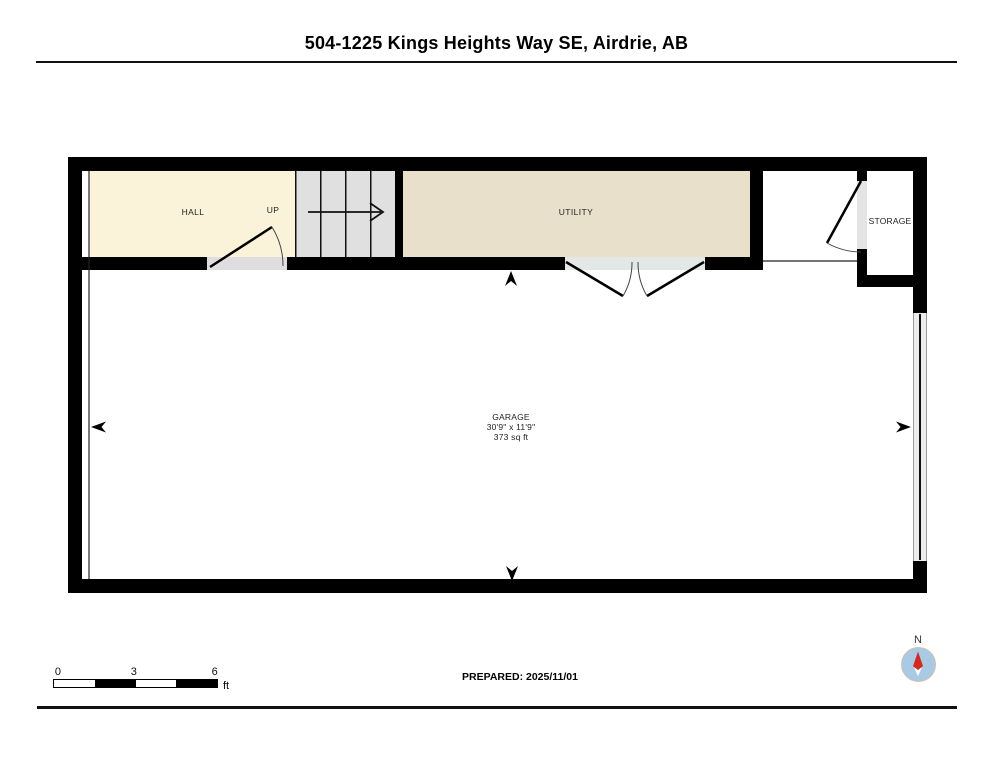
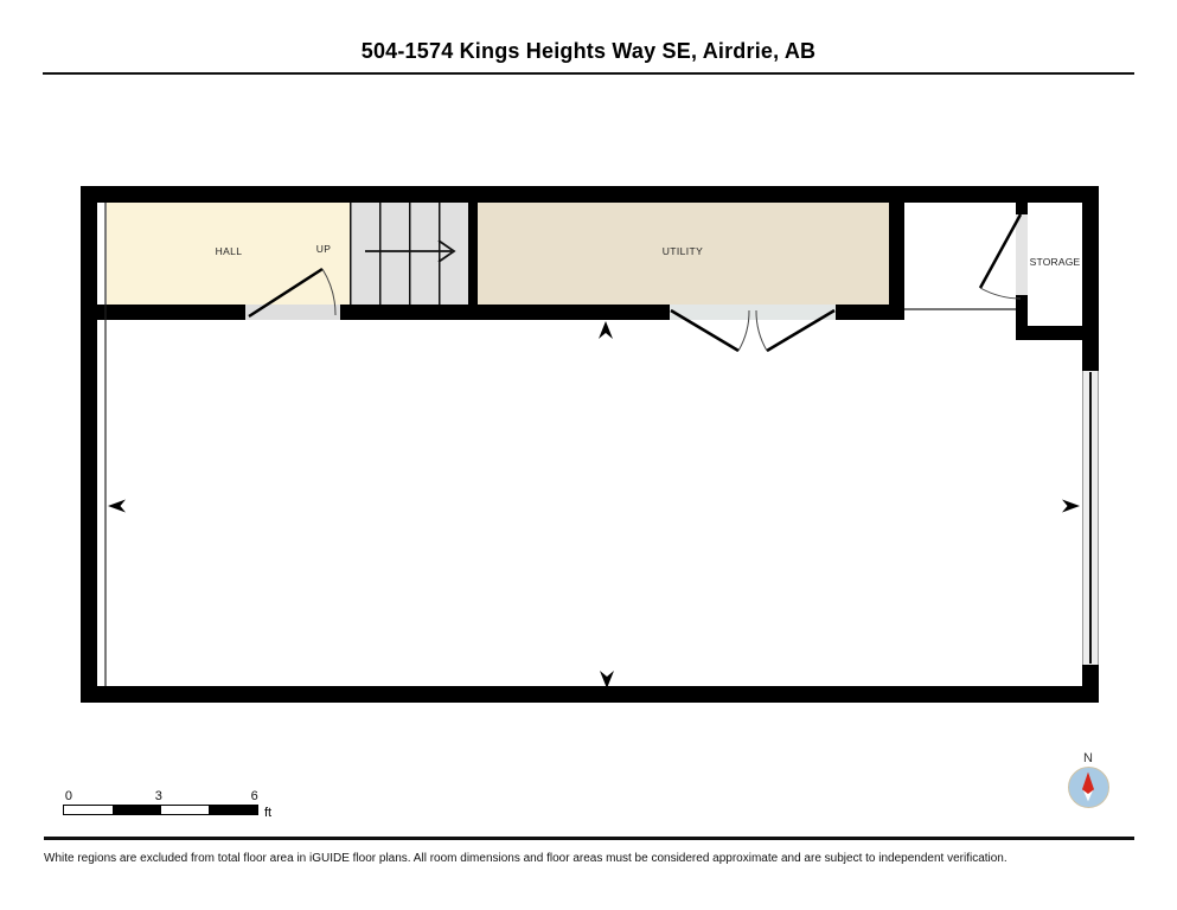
- 504-1225 Kings Heights Way SE, Airdrie, AB
+ 504-1574 Kings Heights Way SE, Airdrie, AB
  HALL
  UP
  UTILITY
  STORAGE
- GARAGE
- 30'9" x 11'9"
- 373 sq ft
  0
  3
  6
  ft
- PREPARED: 2025/11/01
  N
+ White regions are excluded from total floor area in iGUIDE floor plans. All room dimensions and floor areas must be considered approximate and are subject to independent verification.
